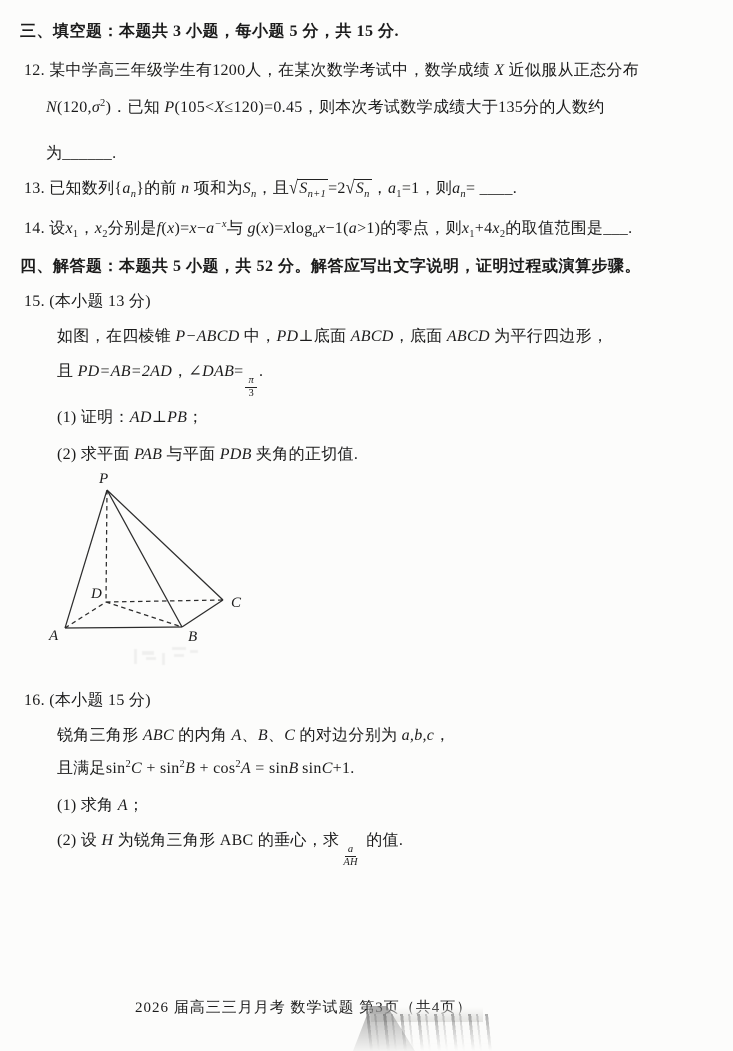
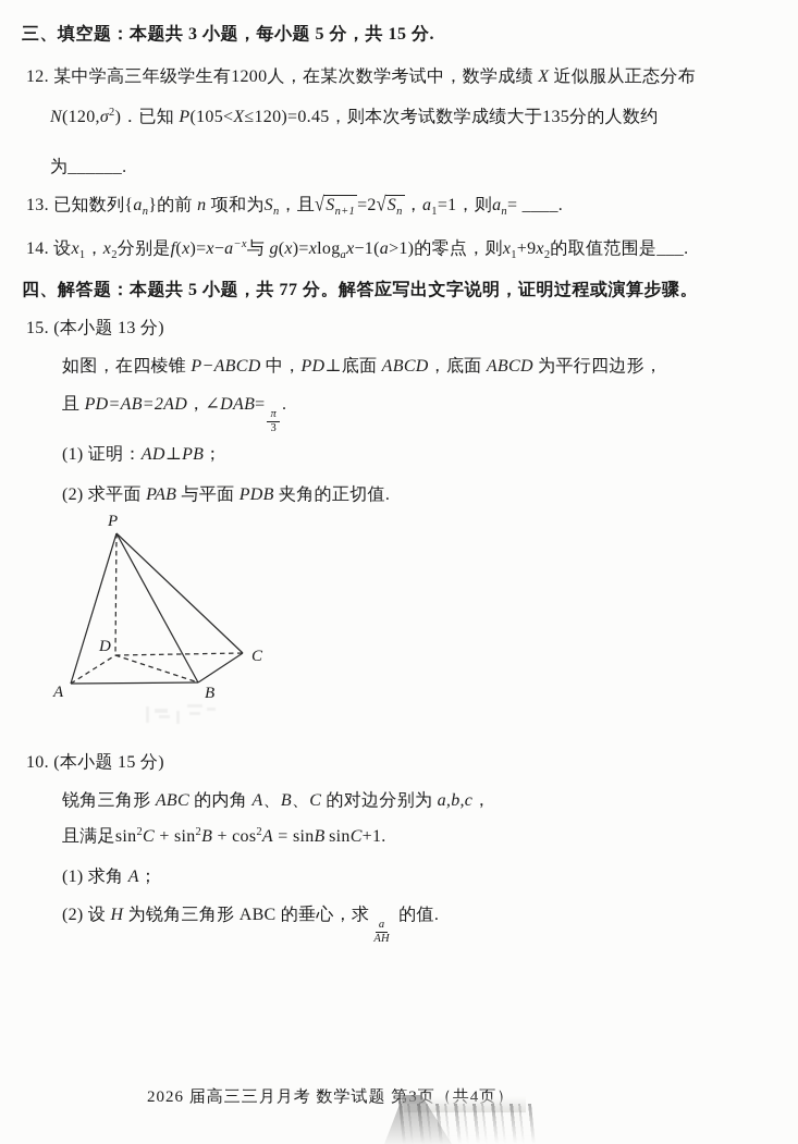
  三、填空题：本题共 3 小题，每小题 5 分，共 15 分.
  12. 某中学高三年级学生有1200人，在某次数学考试中，数学成绩 X 近似服从正态分布
  N(120,σ2)．已知 P(105<X≤120)=0.45，则本次考试数学成绩大于135分的人数约
  为______.
  13. 已知数列{an}的前 n 项和为Sn，且√Sn+1=2√Sn，a1=1，则an= ____.
- 14. 设x1，x2分别是f(x)=x−a−x与 g(x)=xlogax−1(a>1)的零点，则x1+4x2的取值范围是___.
+ 14. 设x1，x2分别是f(x)=x−a−x与 g(x)=xlogax−1(a>1)的零点，则x1+9x2的取值范围是___.
- 四、解答题：本题共 5 小题，共 52 分。解答应写出文字说明，证明过程或演算步骤。
+ 四、解答题：本题共 5 小题，共 77 分。解答应写出文字说明，证明过程或演算步骤。
  15. (本小题 13 分)
  如图，在四棱锥 P−ABCD 中，PD⊥底面 ABCD，底面 ABCD 为平行四边形，
  且 PD=AB=2AD，∠DAB=
  π
  3
  .
  (1) 证明：AD⊥PB；
  (2) 求平面 PAB 与平面 PDB 夹角的正切值.
  P
  A
  B
  C
  D
- 16. (本小题 15 分)
+ 10. (本小题 15 分)
  锐角三角形 ABC 的内角 A、B、C 的对边分别为 a,b,c，
  且满足sin2C + sin2B + cos2A = sinB sinC+1.
  (1) 求角 A；
  (2) 设 H 为锐角三角形 ABC 的垂心，求
  a
  AH
  的值.
